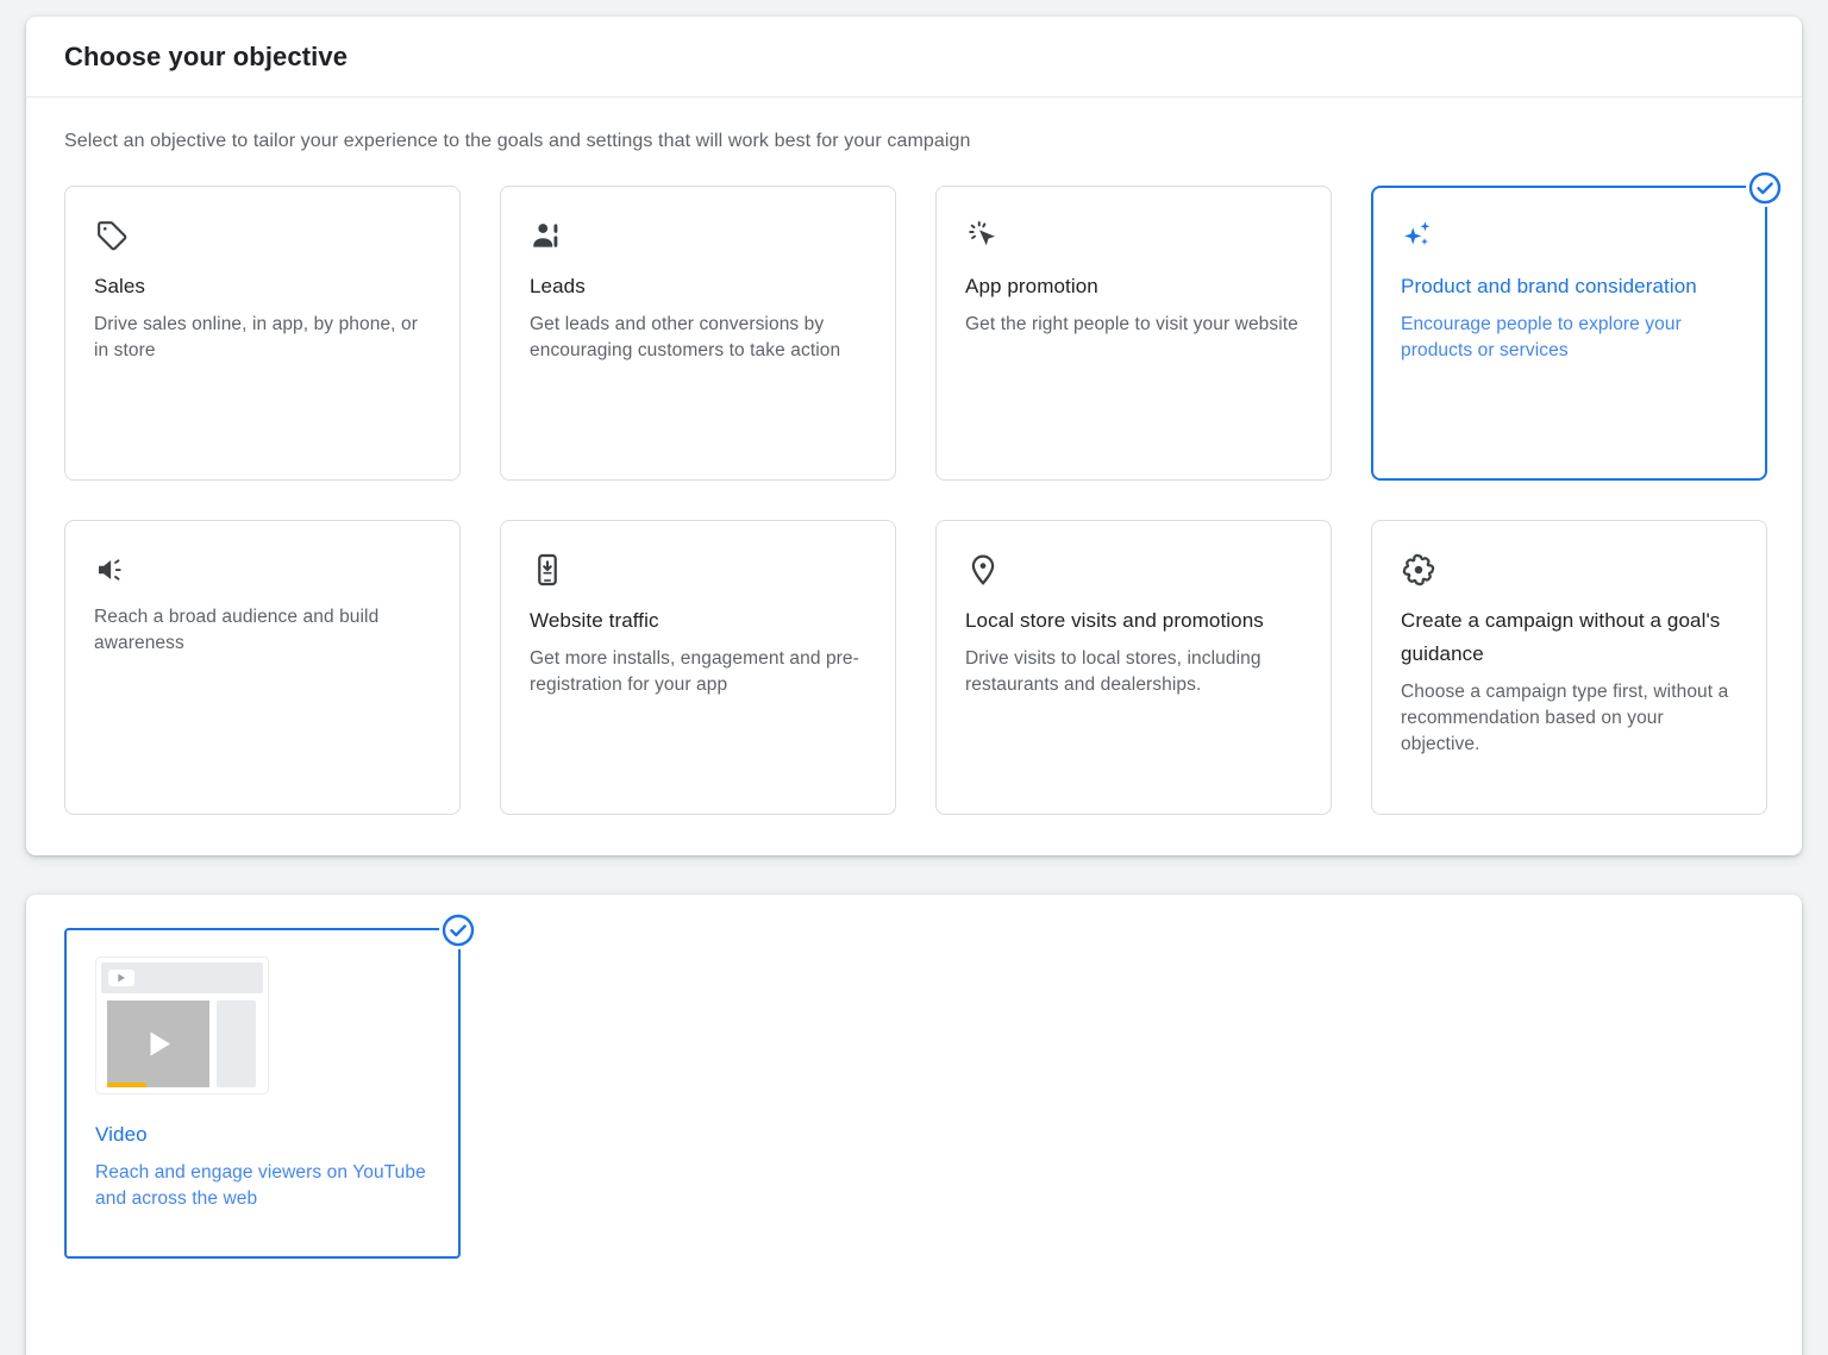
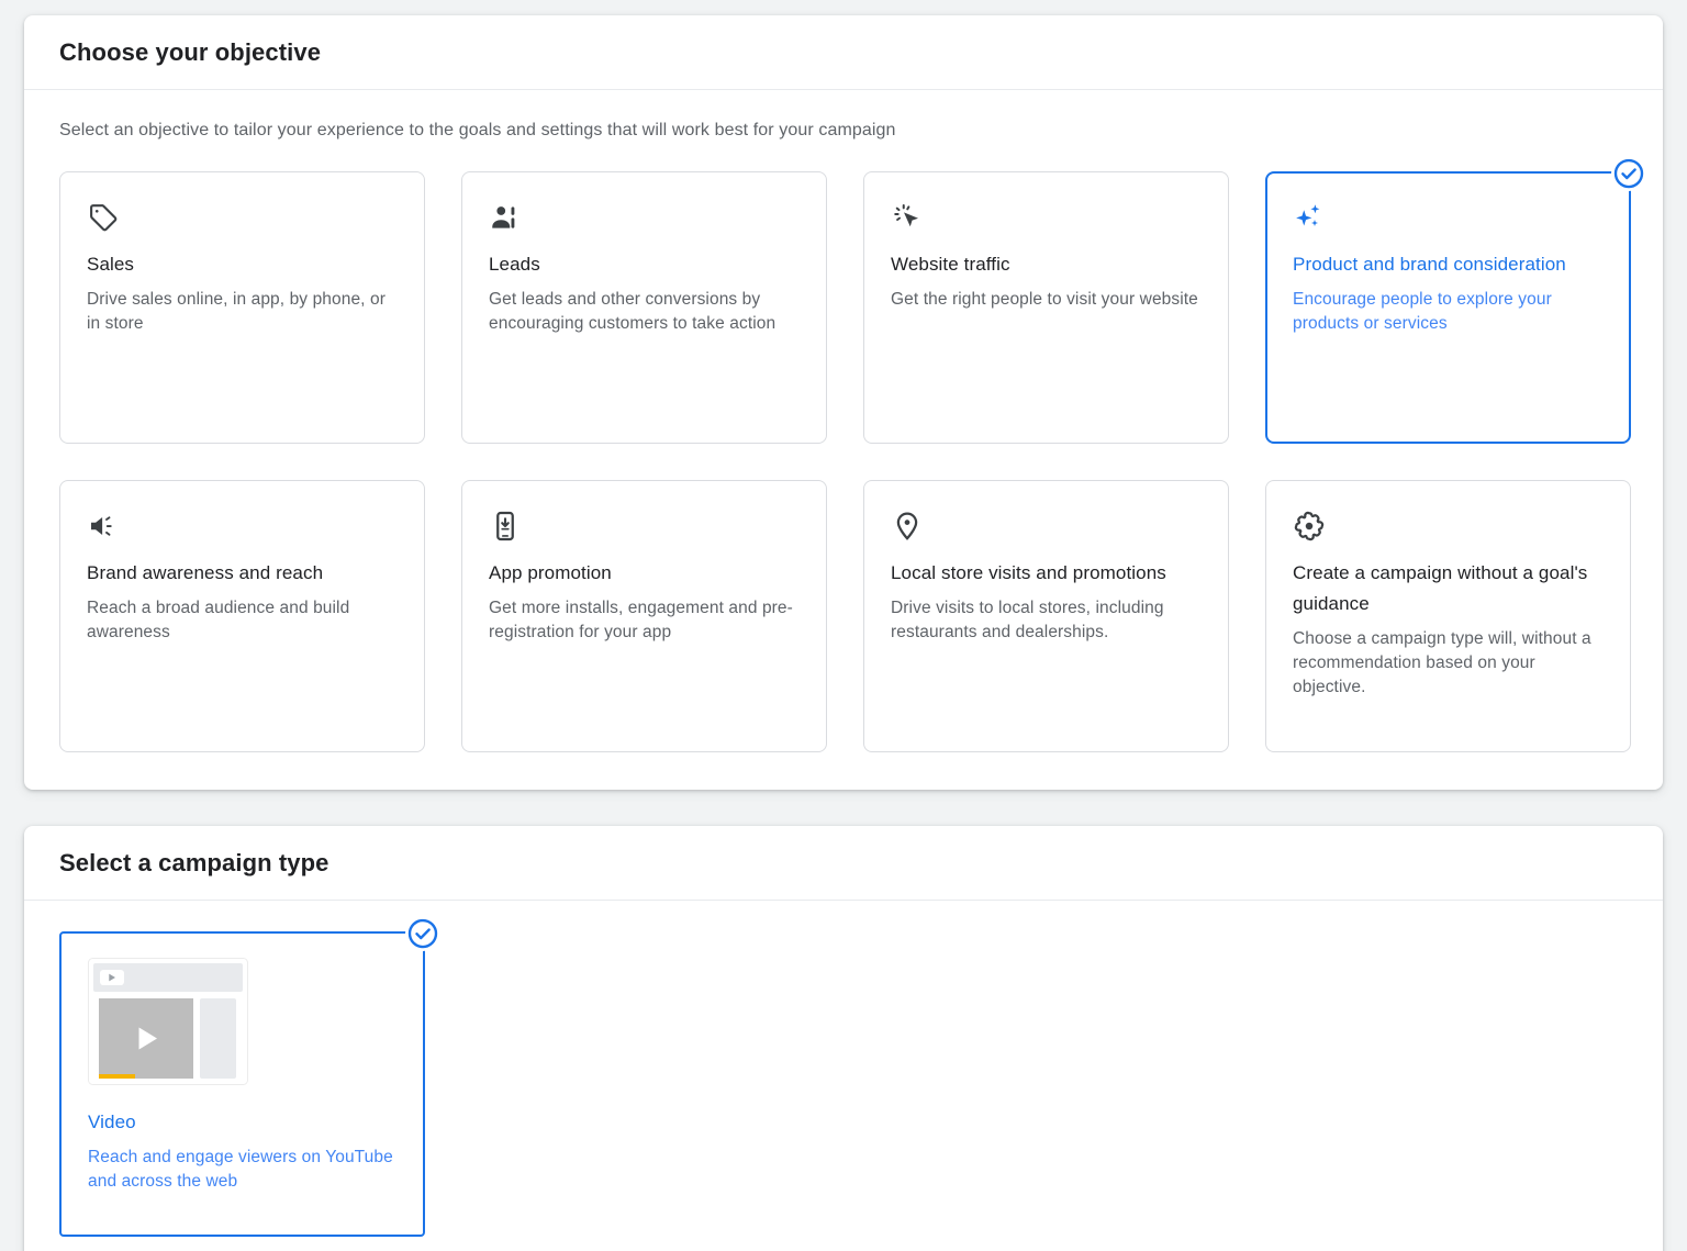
  Choose your objective
  Select an objective to tailor your experience to the goals and settings that will work best for your campaign
  Sales
  Drive sales online, in app, by phone, or in store
  Leads
  Get leads and other conversions by encouraging customers to take action
- App promotion
+ Website traffic
  Get the right people to visit your website
  Product and brand consideration
  Encourage people to explore your products or services
+ Brand awareness and reach
  Reach a broad audience and build awareness
- Website traffic
+ App promotion
  Get more installs, engagement and pre-registration for your app
  Local store visits and promotions
  Drive visits to local stores, including restaurants and dealerships.
  Create a campaign without a goal's guidance
- Choose a campaign type first, without a recommendation based on your objective.
+ Choose a campaign type will, without a recommendation based on your objective.
+ Select a campaign type
  Video
  Reach and engage viewers on YouTube and across the web
